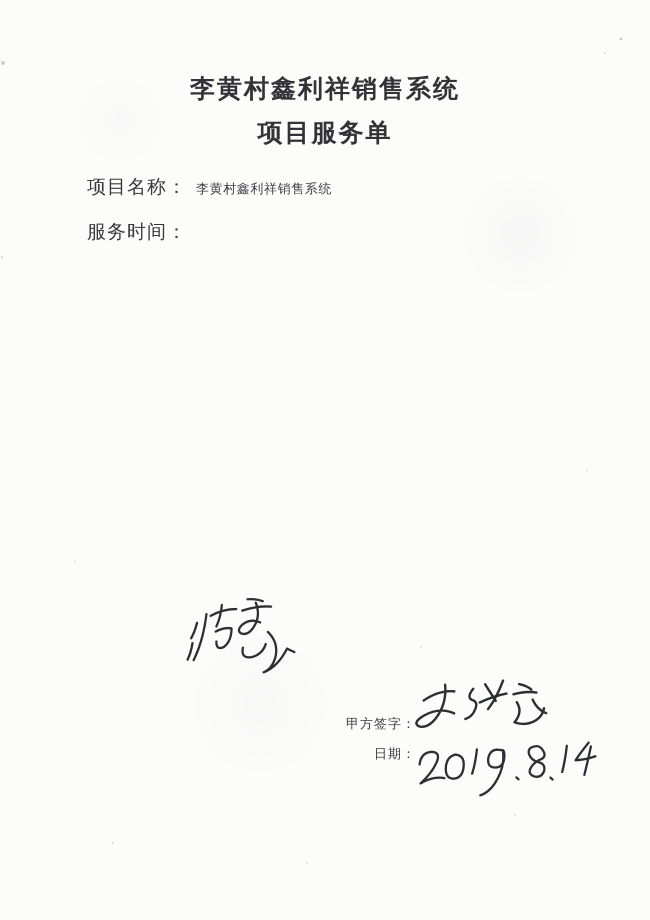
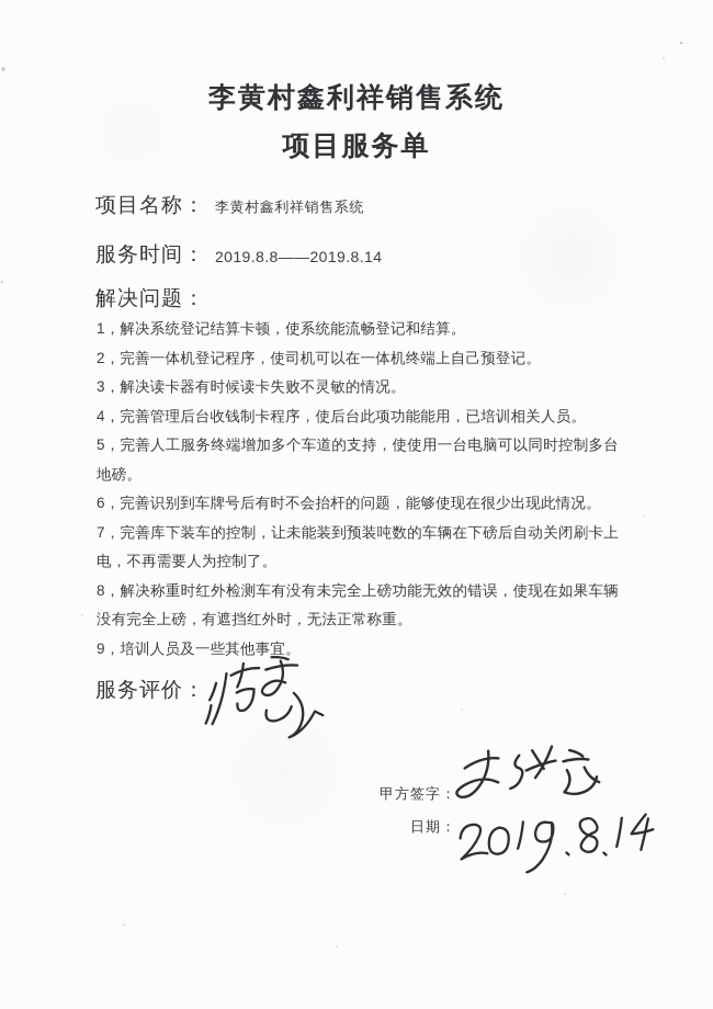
  李黄村鑫利祥销售系统
  项目服务单
  项目名称：
  李黄村鑫利祥销售系统
  服务时间：
+ 2019.8.8——2019.8.14
+ 解决问题：
+ 1，解决系统登记结算卡顿，使系统能流畅登记和结算。
+ 2，完善一体机登记程序，使司机可以在一体机终端上自己预登记。
+ 3，解决读卡器有时候读卡失败不灵敏的情况。
+ 4，完善管理后台收钱制卡程序，使后台此项功能能用，已培训相关人员。
+ 5，完善人工服务终端增加多个车道的支持，使使用一台电脑可以同时控制多台地磅。
+ 6，完善识别到车牌号后有时不会抬杆的问题，能够使现在很少出现此情况。
+ 7，完善库下装车的控制，让未能装到预装吨数的车辆在下磅后自动关闭刷卡上电，不再需要人为控制了。
+ 8，解决称重时红外检测车有没有未完全上磅功能无效的错误，使现在如果车辆没有完全上磅，有遮挡红外时，无法正常称重。
+ 9，培训人员及一些其他事宜。
+ 服务评价：
  甲方签字：
  日期：
